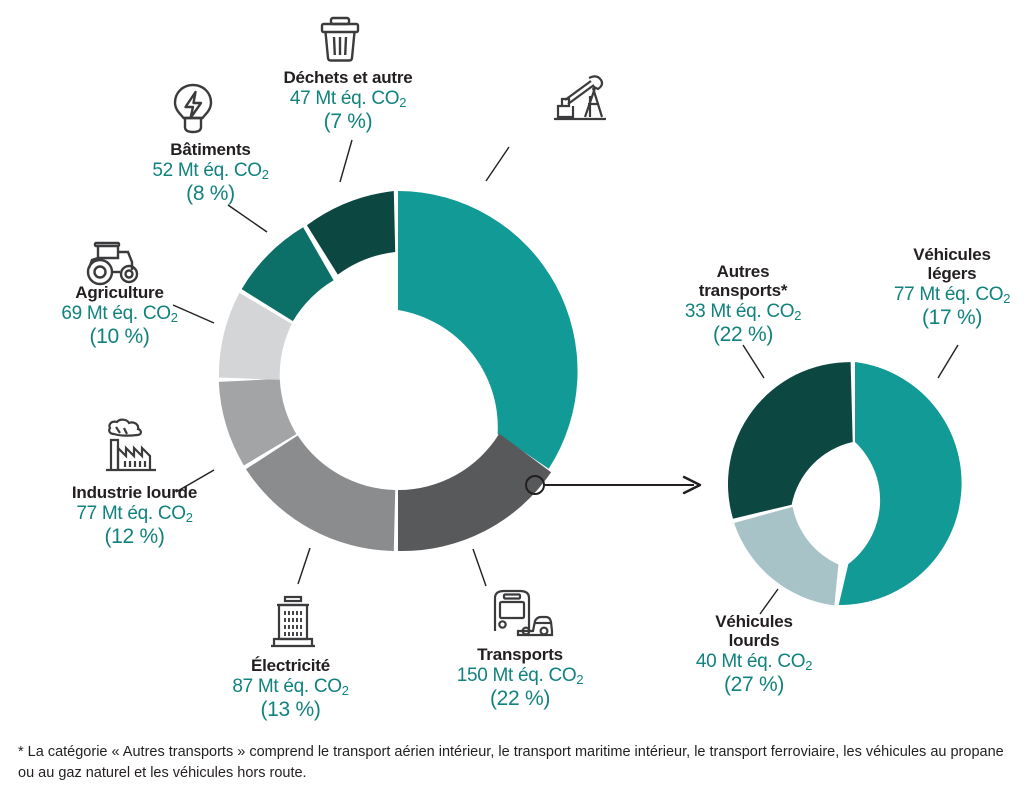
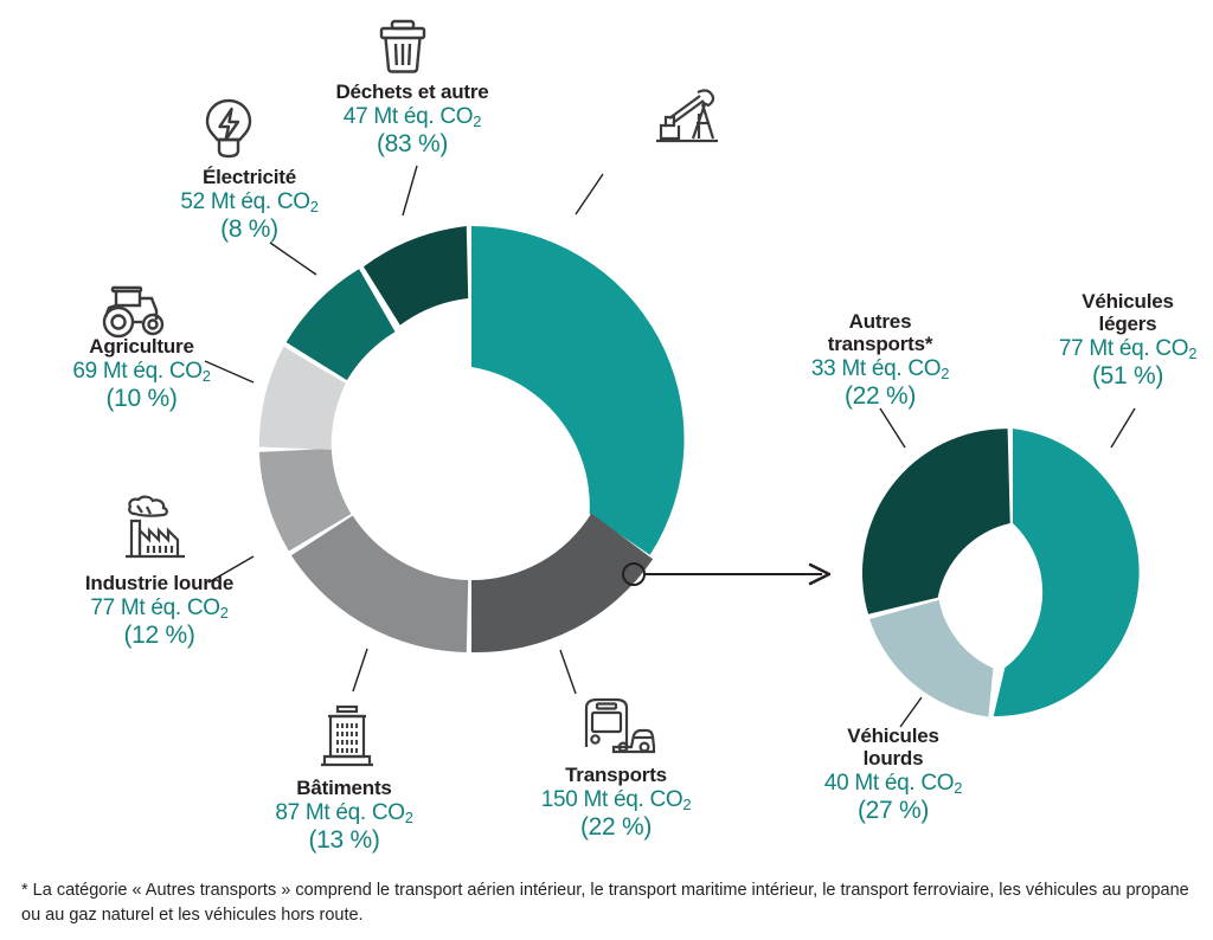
  Déchets et autre
  47 Mt éq. CO2
- (7 %)
+ (83 %)
- Bâtiments
+ Électricité
  52 Mt éq. CO2
  (8 %)
  Agriculture
  69 Mt éq. CO2
  (10 %)
  Industrie lourde
  77 Mt éq. CO2
  (12 %)
- Électricité
+ Bâtiments
  87 Mt éq. CO2
  (13 %)
  Transports
  150 Mt éq. CO2
  (22 %)
  Autres
  transports*
  33 Mt éq. CO2
  (22 %)
  Véhicules
  légers
  77 Mt éq. CO2
- (17 %)
+ (51 %)
  Véhicules
  lourds
  40 Mt éq. CO2
  (27 %)
  * La catégorie « Autres transports » comprend le transport aérien intérieur, le transport maritime intérieur, le transport ferroviaire, les véhicules au propane ou au gaz naturel et les véhicules hors route.
